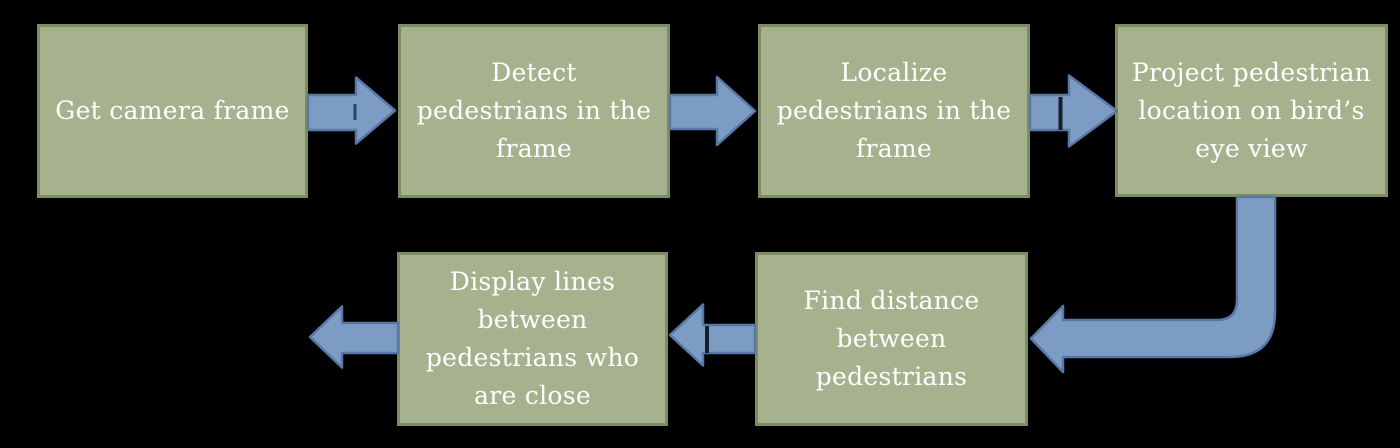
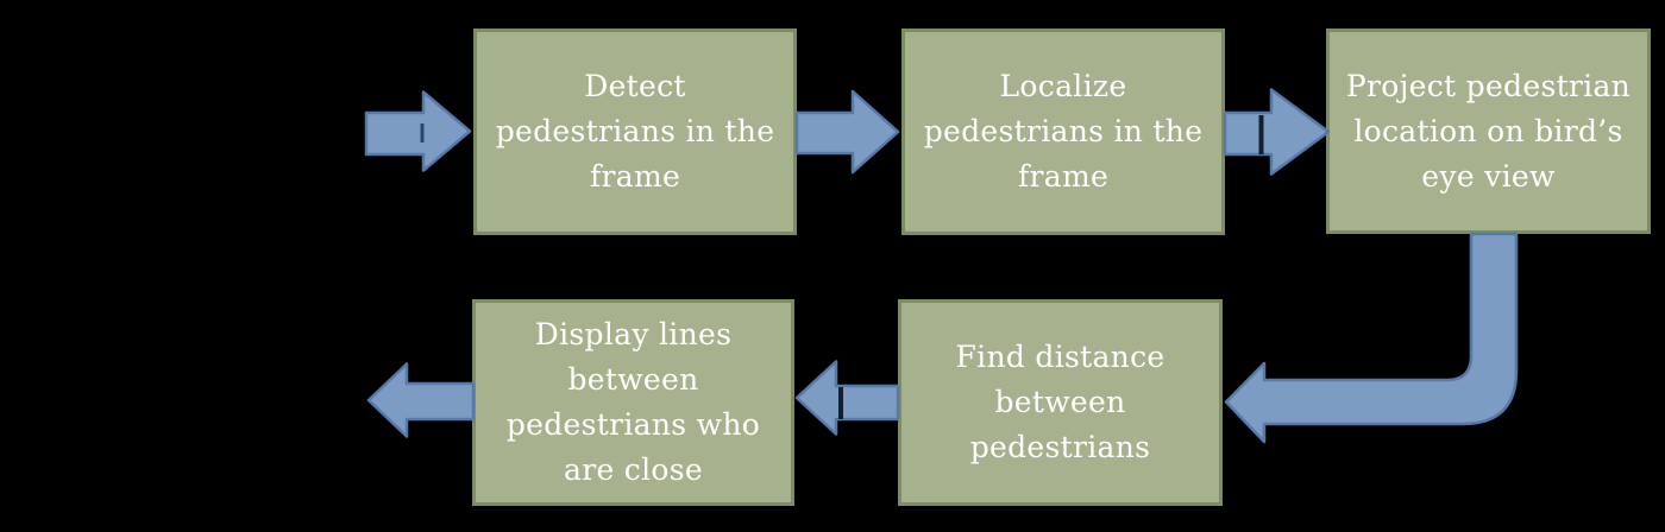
- Get camera frame
  Detect
  pedestrians in the
  frame
  Localize
  pedestrians in the
  frame
  Project pedestrian
  location on bird’s
  eye view
  Find distance
  between
  pedestrians
  Display lines
  between
  pedestrians who
  are close
